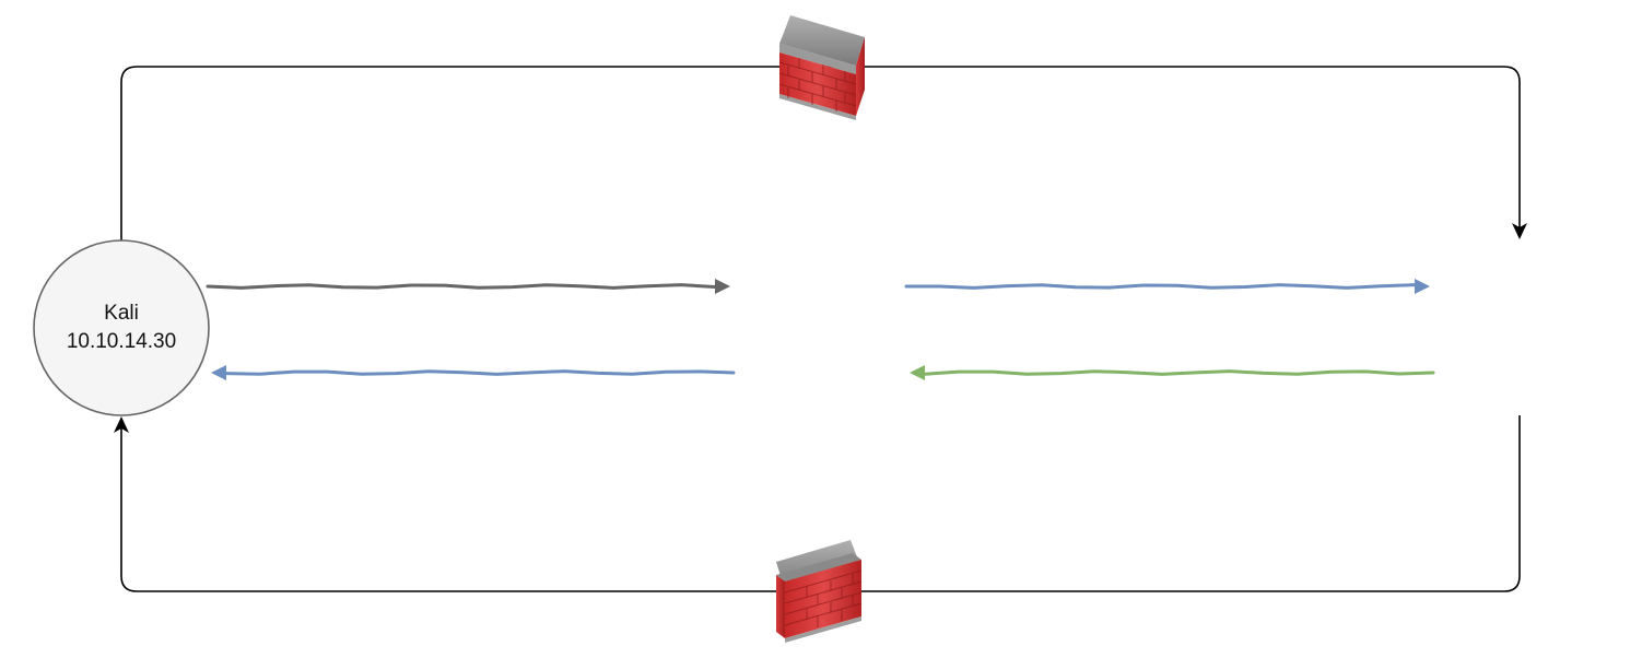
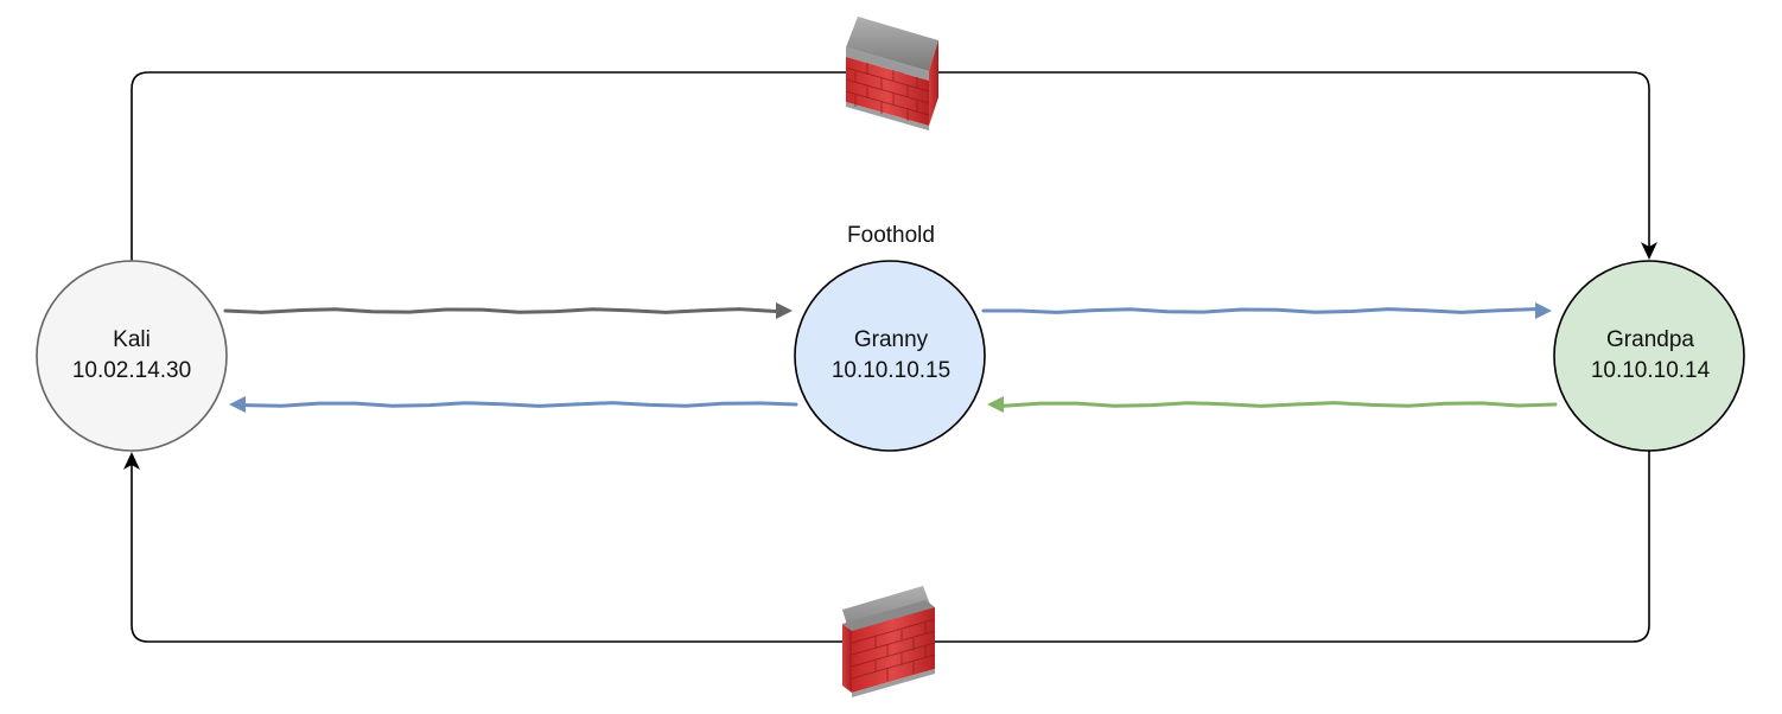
  Kali
- 10.10.14.30
+ 10.02.14.30
+ Foothold
+ Granny
+ 10.10.10.15
+ Grandpa
+ 10.10.10.14
